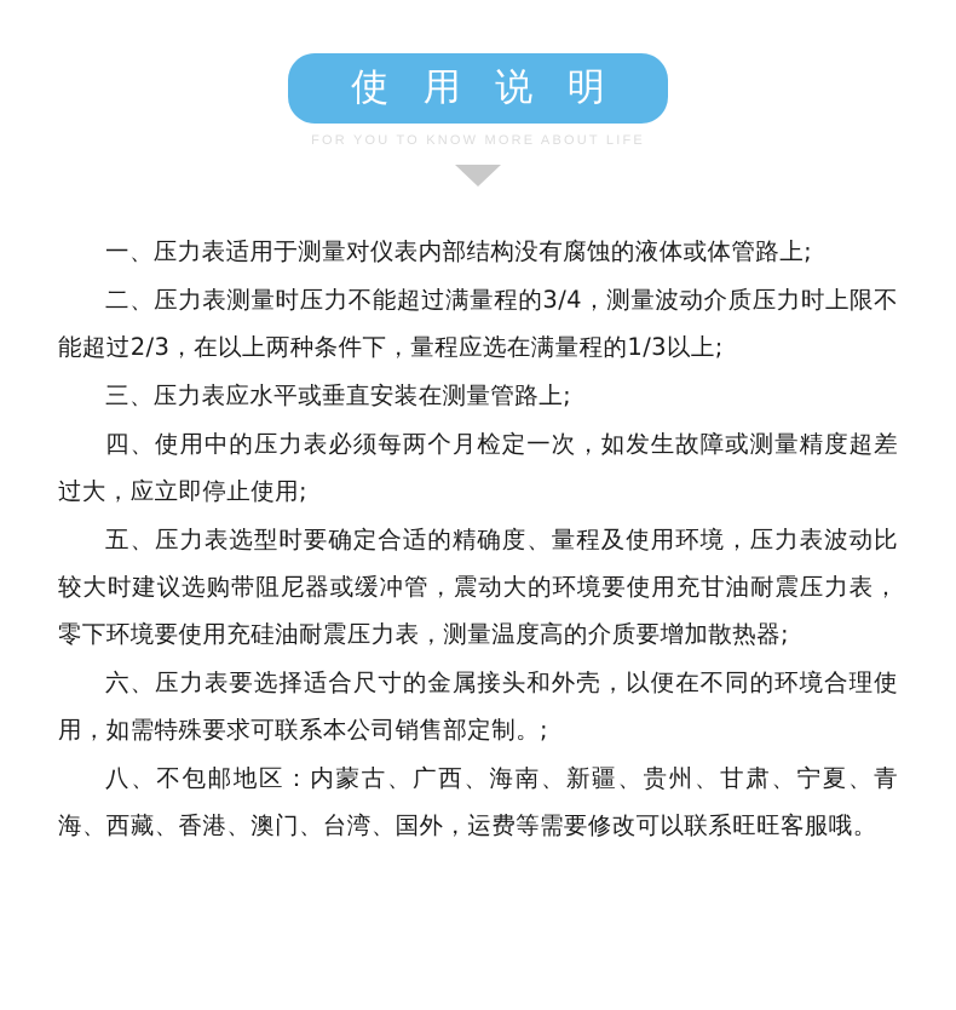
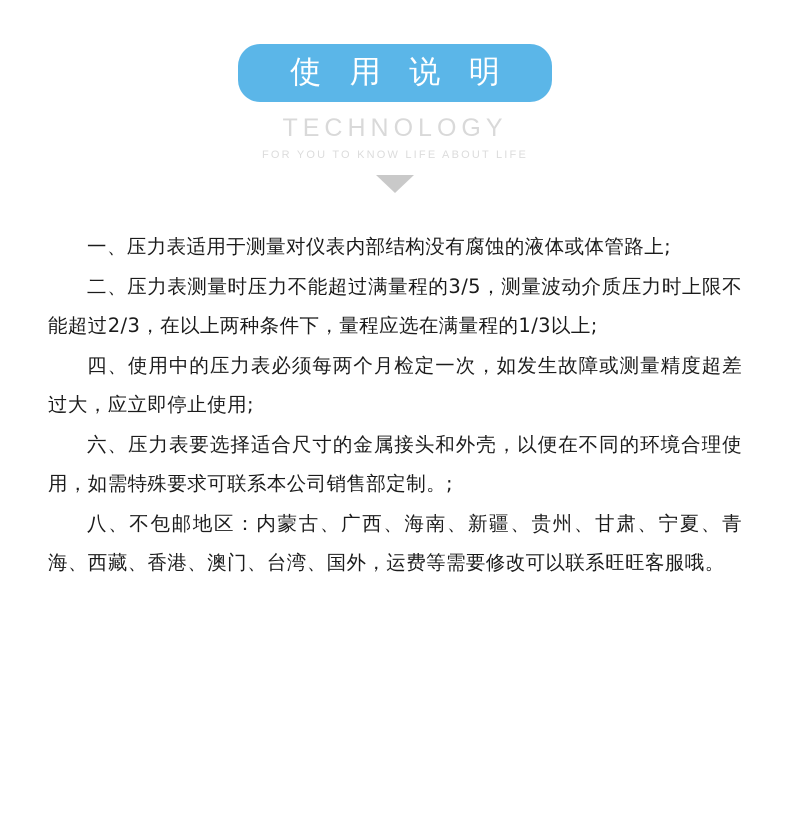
  使 用 说 明
+ TECHNOLOGY
- FOR YOU TO KNOW MORE ABOUT LIFE
+ FOR YOU TO KNOW LIFE ABOUT LIFE
  一、压力表适用于测量对仪表内部结构没有腐蚀的液体或体管路上;
- 二、压力表测量时压力不能超过满量程的3/4，测量波动介质压力时上限不能超过2/3，在以上两种条件下，量程应选在满量程的1/3以上;
+ 二、压力表测量时压力不能超过满量程的3/5，测量波动介质压力时上限不能超过2/3，在以上两种条件下，量程应选在满量程的1/3以上;
- 三、压力表应水平或垂直安装在测量管路上;
  四、使用中的压力表必须每两个月检定一次，如发生故障或测量精度超差过大，应立即停止使用;
- 五、压力表选型时要确定合适的精确度、量程及使用环境，压力表波动比较大时建议选购带阻尼器或缓冲管，震动大的环境要使用充甘油耐震压力表，零下环境要使用充硅油耐震压力表，测量温度高的介质要增加散热器;
  六、压力表要选择适合尺寸的金属接头和外壳，以便在不同的环境合理使用，如需特殊要求可联系本公司销售部定制。;
  八、不包邮地区：内蒙古、广西、海南、新疆、贵州、甘肃、宁夏、青海、西藏、香港、澳门、台湾、国外，运费等需要修改可以联系旺旺客服哦。
